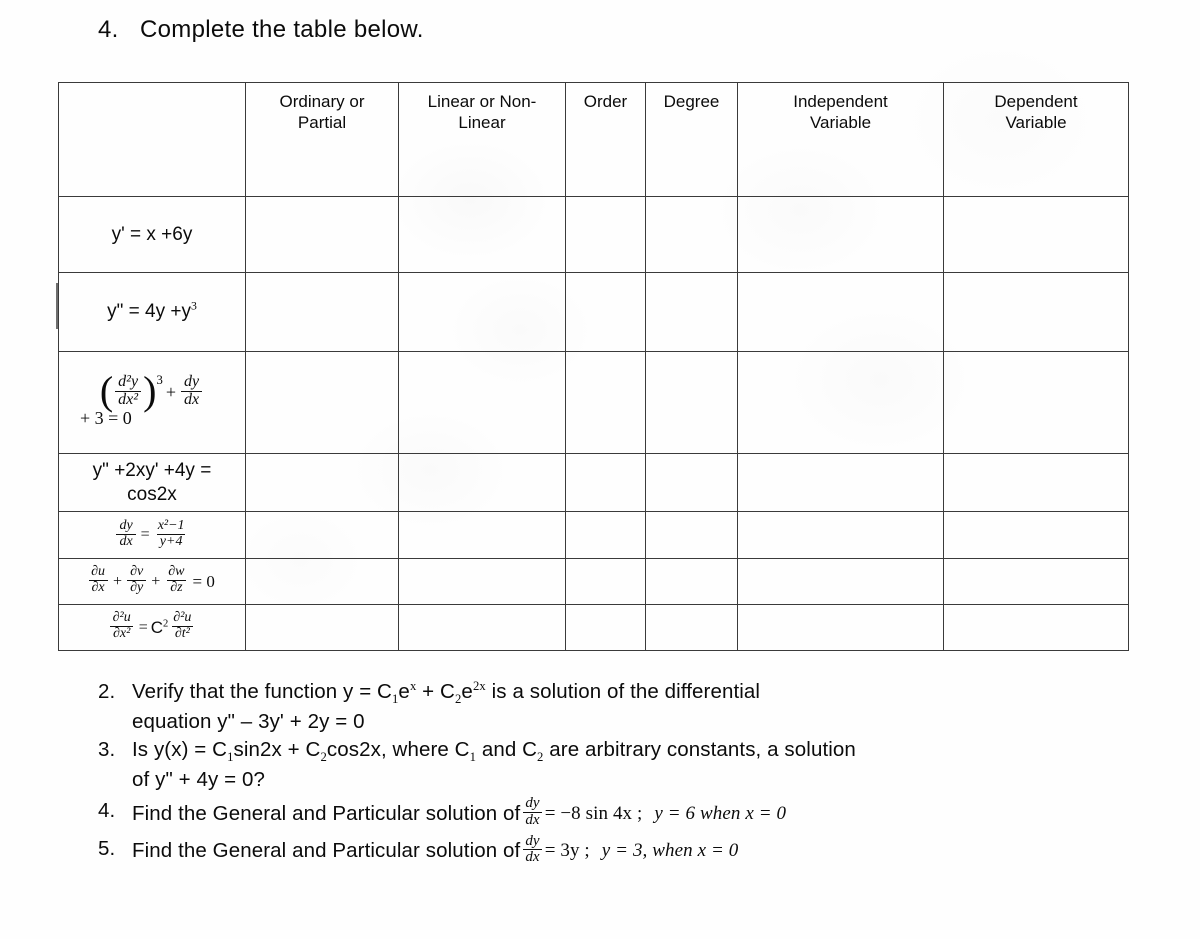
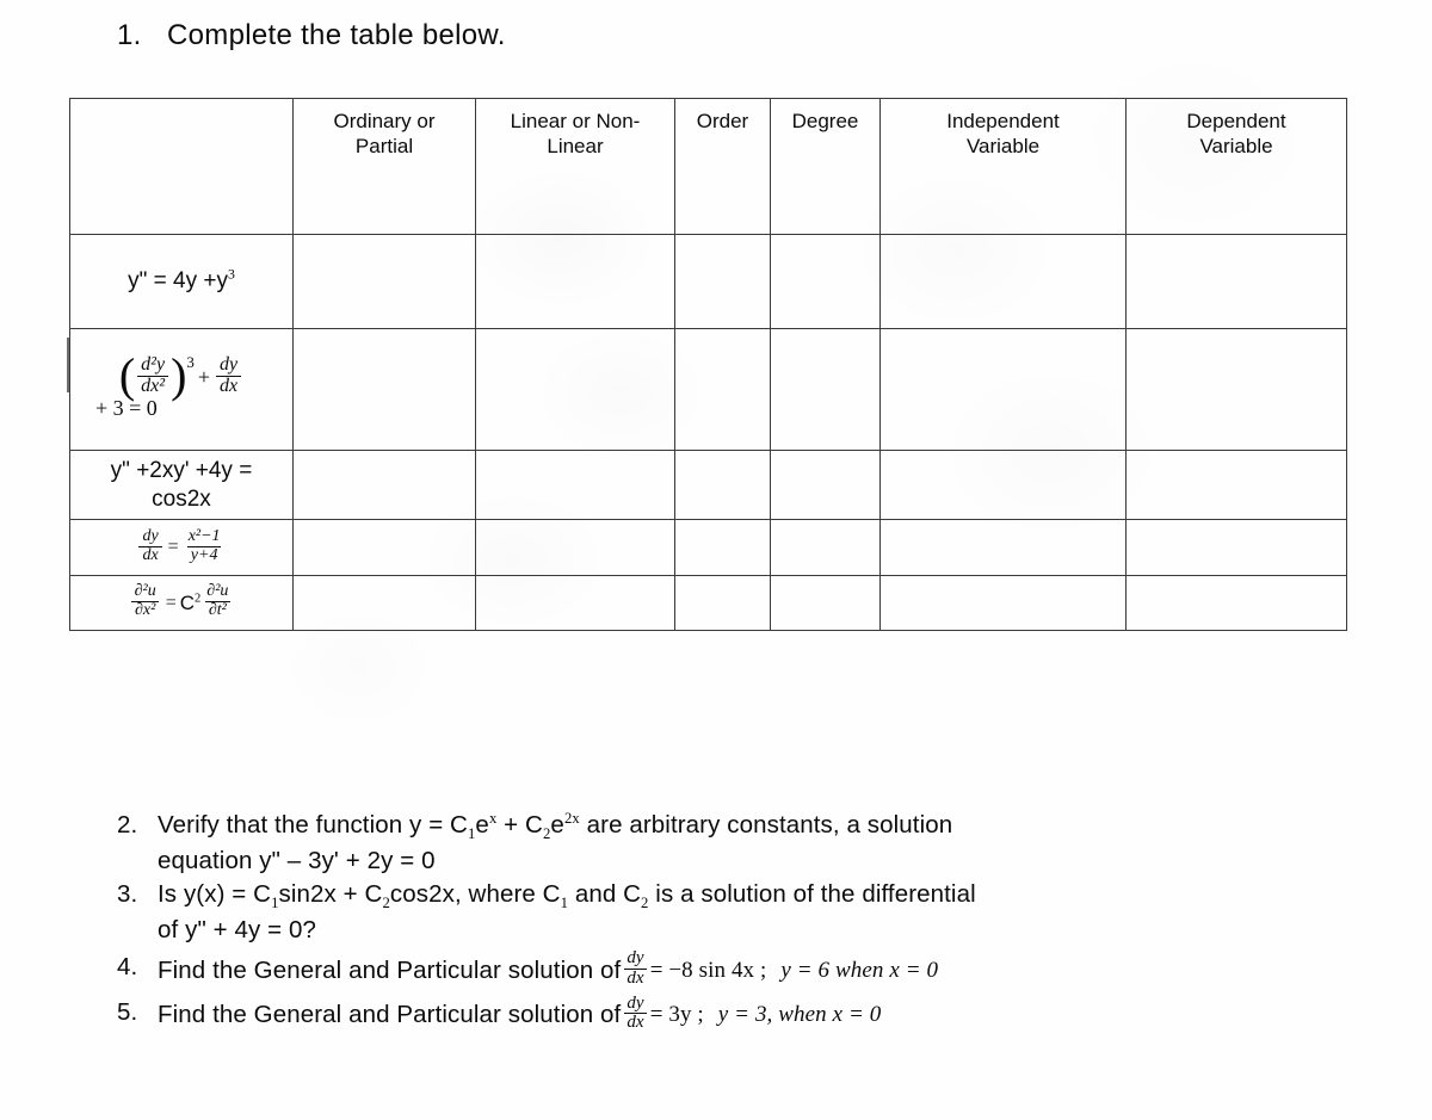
- 4. Complete the table below.
+ 1. Complete the table below.
  	Ordinary or Partial	Linear or Non- Linear	Order	Degree	Independent Variable	Dependent Variable
- y' = x +6y
  y" = 4y +y3
  ( d²y dx² )3 + dy dx + 3 = 0
  y" +2xy' +4y = cos2x
  dy dx = x²−1 y+4
- ∂u ∂x + ∂v ∂y + ∂w ∂z = 0
  ∂²u ∂x² = C2 ∂²u ∂t²
  2.
- Verify that the function y = C1ex + C2e2x is a solution of the differential
+ Verify that the function y = C1ex + C2e2x are arbitrary constants, a solution
  equation y" – 3y' + 2y = 0
  3.
- Is y(x) = C1sin2x + C2cos2x, where C1 and C2 are arbitrary constants, a solution
+ Is y(x) = C1sin2x + C2cos2x, where C1 and C2 is a solution of the differential
  of y" + 4y = 0?
  4.
  Find the General and Particular solution of
  dy
  dx
  = −8 sin 4x ;
  y = 6 when x = 0
  5.
  Find the General and Particular solution of
  dy
  dx
  = 3y ;
  y = 3, when x = 0
